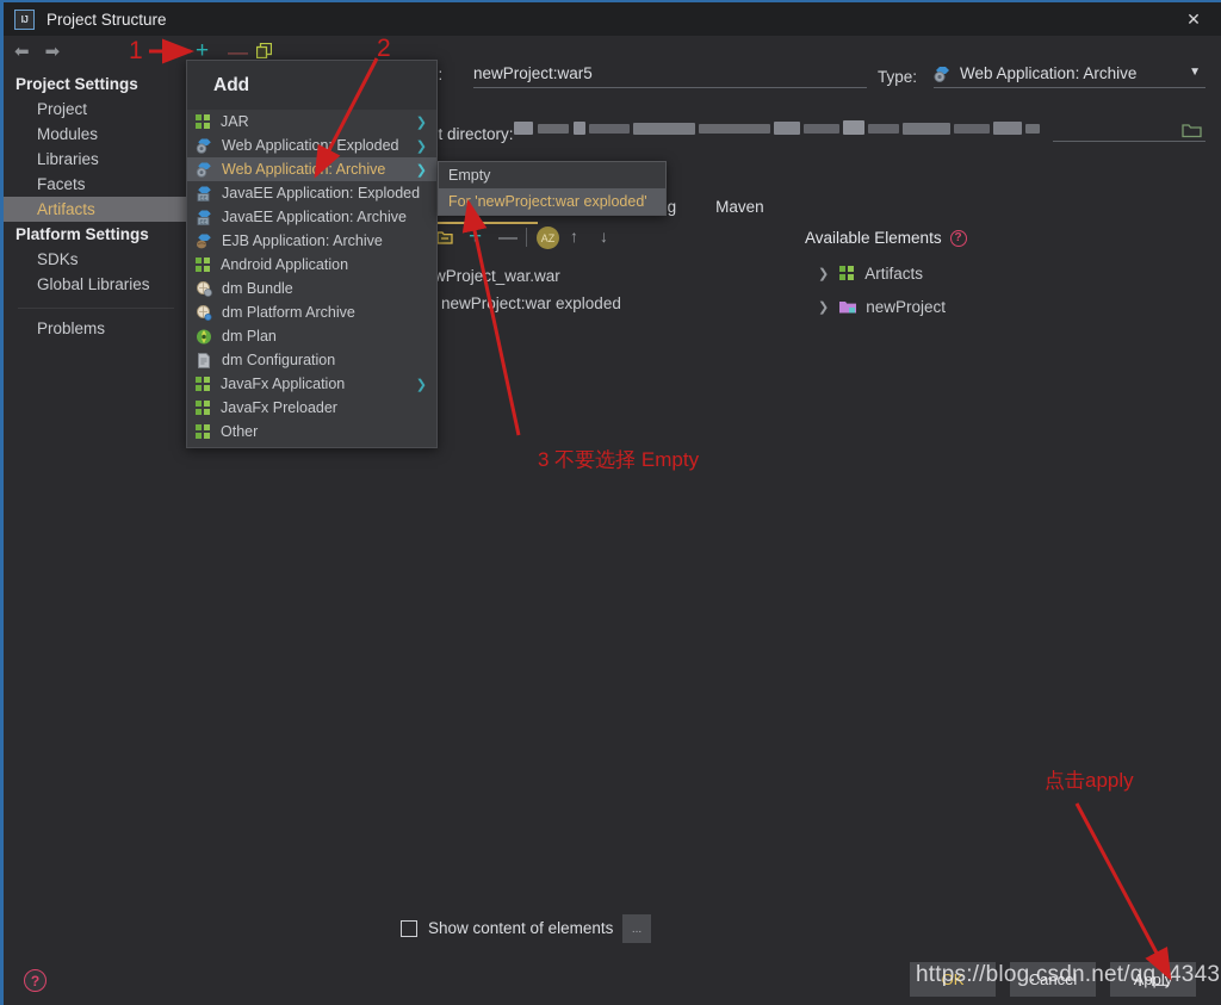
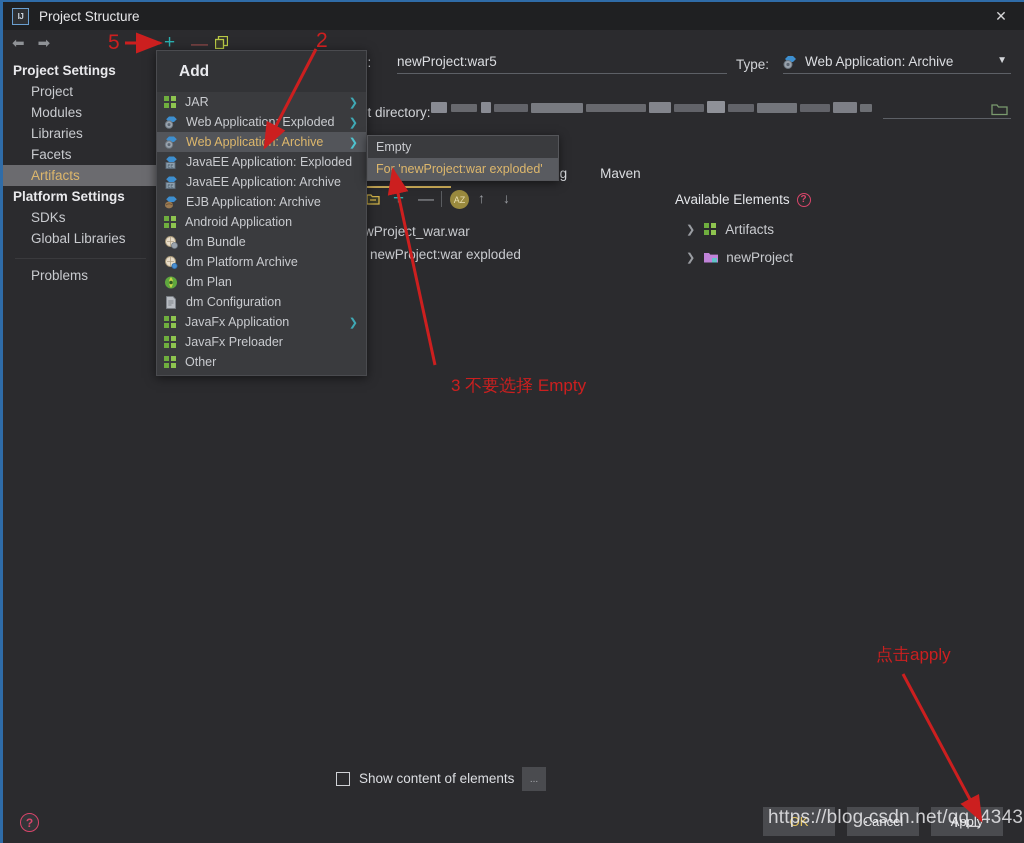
  IJ
  Project Structure
  ✕
  ⬅
  ➡
  +
  —
  Project Settings
  Project
  Modules
  Libraries
  Facets
  Artifacts
  Platform Settings
  SDKs
  Global Libraries
  Problems
  newProject:war5
  Type:
  Web Application: Archive
  ▼
  t directory:
  Maven
  —
  AZ
  ↑
  ↓
  wProject_war.war
  newPrject:war exploded
  Available Elements
  ?
  ❯
  Artifacts
  ❯
  newProject
  Add
  JAR
  ❯
  Web Application Exploded
  ❯
  Web Application: Archive
  ❯
  JavaEE Application: Exploded
  JavaEE Application: Archive
  EJB Application: Archive
  Android Application
  dm Bundle
  dm Platform Archive
  dm Plan
  dm Configuration
  JavaFx Application
  ❯
  JavaFx Preloader
  Other
  Empty
  For 'newProject:war exploded'
  Show content of elements
  ...
  OK
  Cancel
  Apply
  ?
  https://blog.csdn.net/qq_4343
- 1
+ 5
  2
  3 不要选择 Empty
  点击apply
